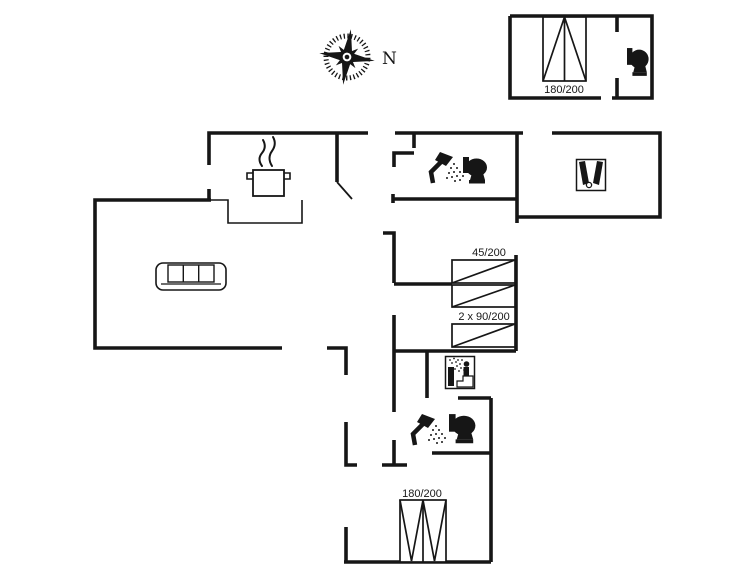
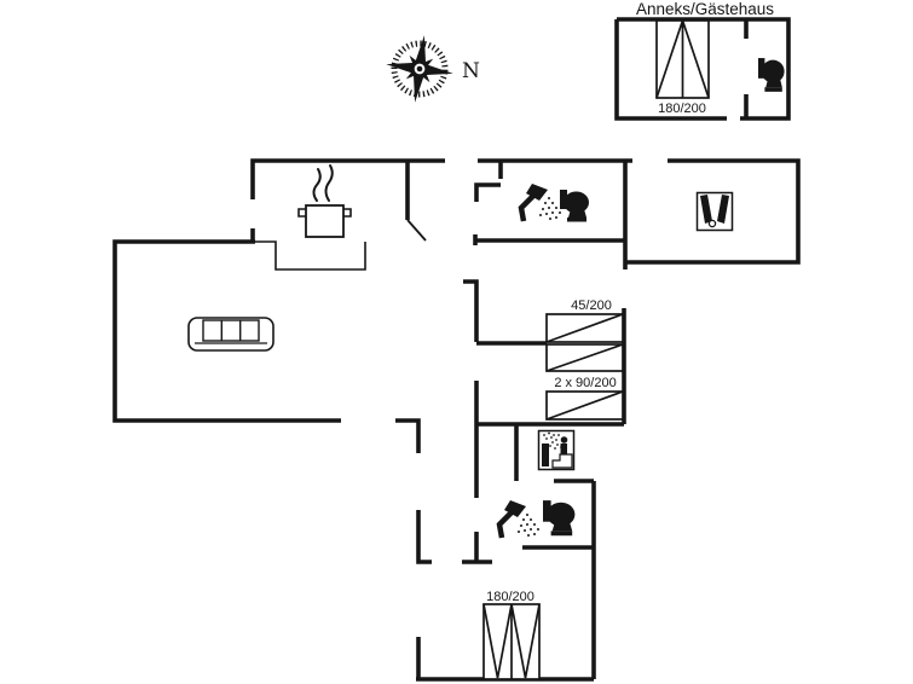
  180/200
  45/200
  2 x 90/200
  180/200
  N
+ Anneks/Gästehaus
